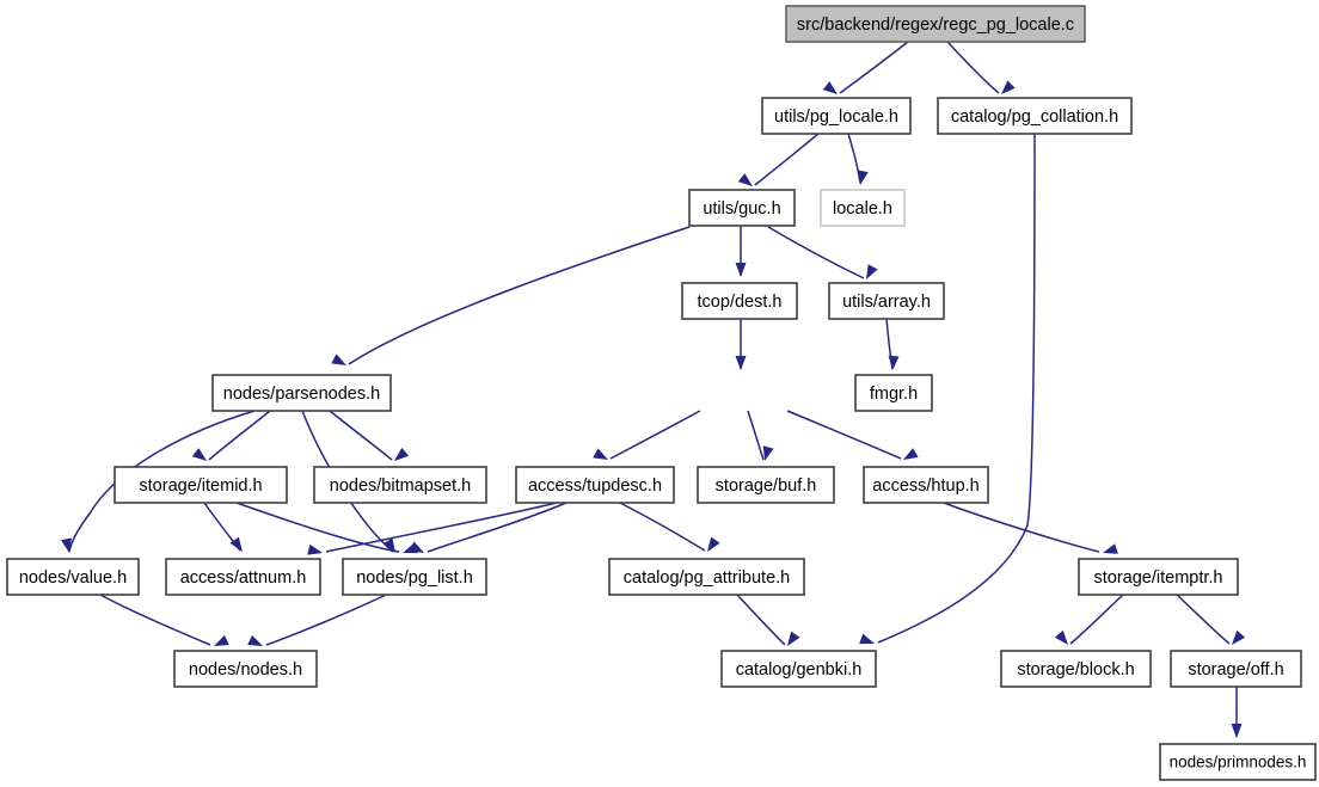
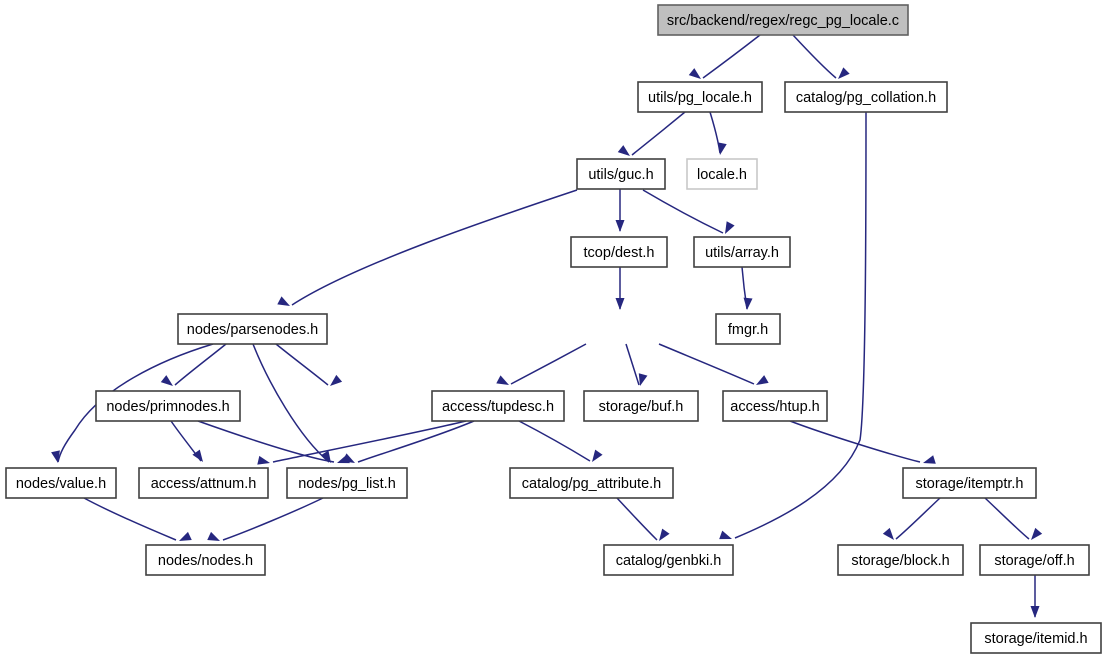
  src/backend/regex/regc_pg_locale.c
  utils/pg_locale.h
  catalog/pg_collation.h
  utils/guc.h
  locale.h
  tcop/dest.h
  utils/array.h
  nodes/parsenodes.h
  fmgr.h
- storage/itemid.h
+ nodes/primnodes.h
- nodes/bitmapset.h
  access/tupdesc.h
  storage/buf.h
  access/htup.h
  nodes/value.h
  access/attnum.h
  nodes/pg_list.h
  catalog/pg_attribute.h
  storage/itemptr.h
  nodes/nodes.h
  catalog/genbki.h
  storage/block.h
  storage/off.h
- nodes/primnodes.h
+ storage/itemid.h
